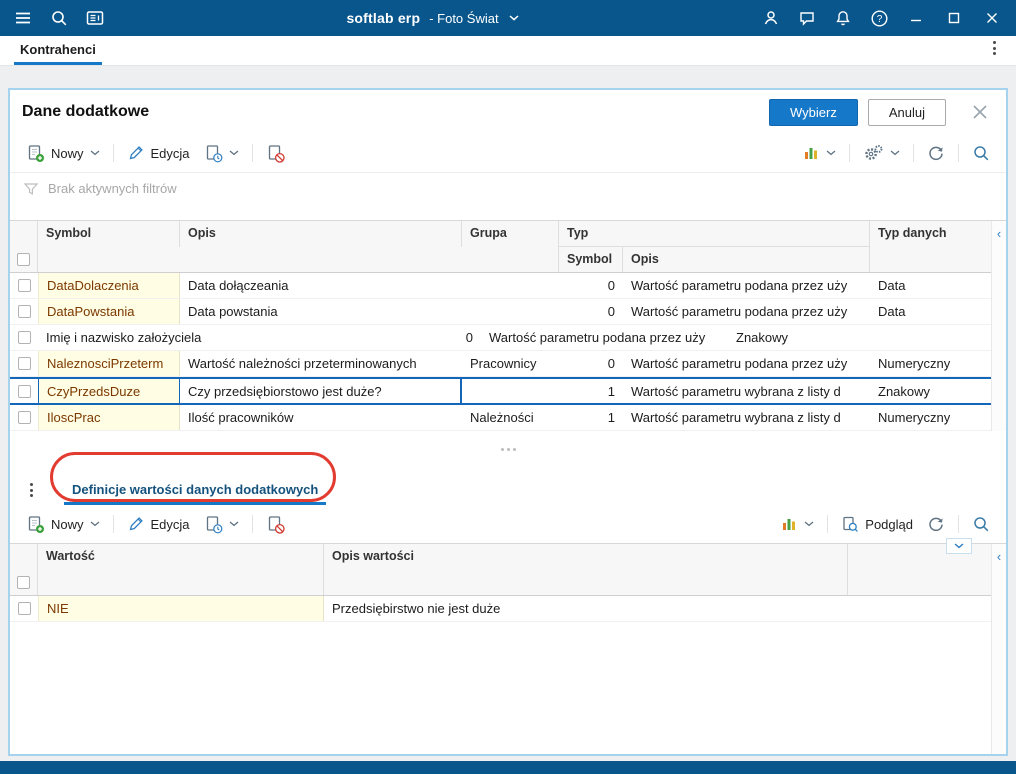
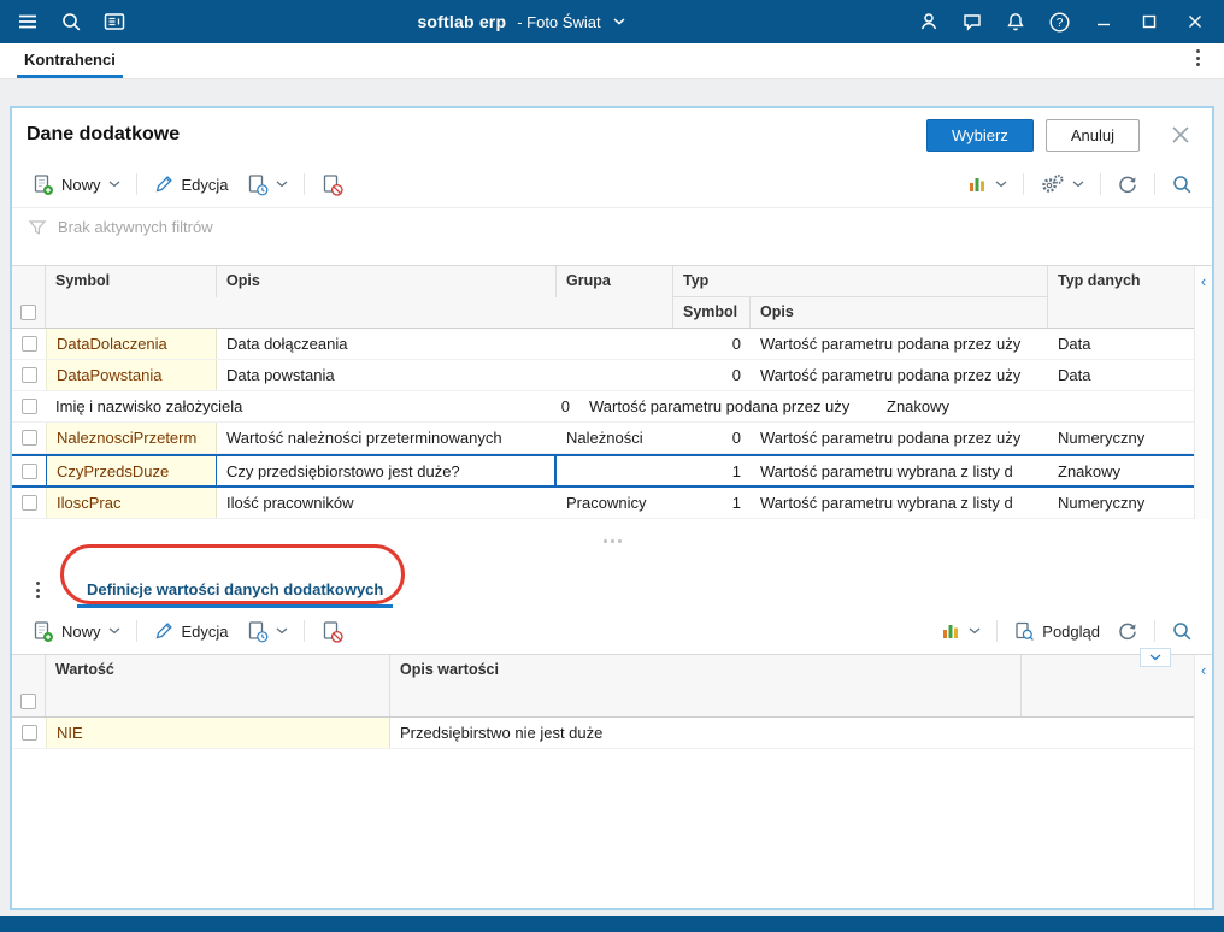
  softlab erp
  - Foto Świat
  ?
  Kontrahenci
  Dane dodatkowe
  Wybierz
  Anuluj
  Nowy
  Edycja
  Brak aktywnych filtrów
  Symbol
  Opis
  Grupa
  Typ
  Typ danych
  Symbol
  Opis
  DataDolaczenia
  Data dołączeania
  0
  Wartość parametru podana przez uży
  Data
  DataPowstania
  Data powstania
  0
  Wartość parametru podana przez uży
  Data
  Imię i nazwisko założyciela
  0
  Wartość parametru podana przez uży
  Znakowy
  NaleznosciPrzeterm
  Wartość należności przeterminowanych
- Pracownicy
+ Należności
  0
  Wartość parametru podana przez uży
  Numeryczny
  CzyPrzedsDuze
  Czy przedsiębiorstowo jest duże?
  1
  Wartość parametru wybrana z listy d
  Znakowy
  IloscPrac
  Ilość pracowników
- Należności
+ Pracownicy
  1
  Wartość parametru wybrana z listy d
  Numeryczny
  ‹
  Definicje wartości danych dodatkowych
  Nowy
  Edycja
  Podgląd
  Wartość
  Opis wartości
  NIE
  Przedsiębirstwo nie jest duże
  ‹
